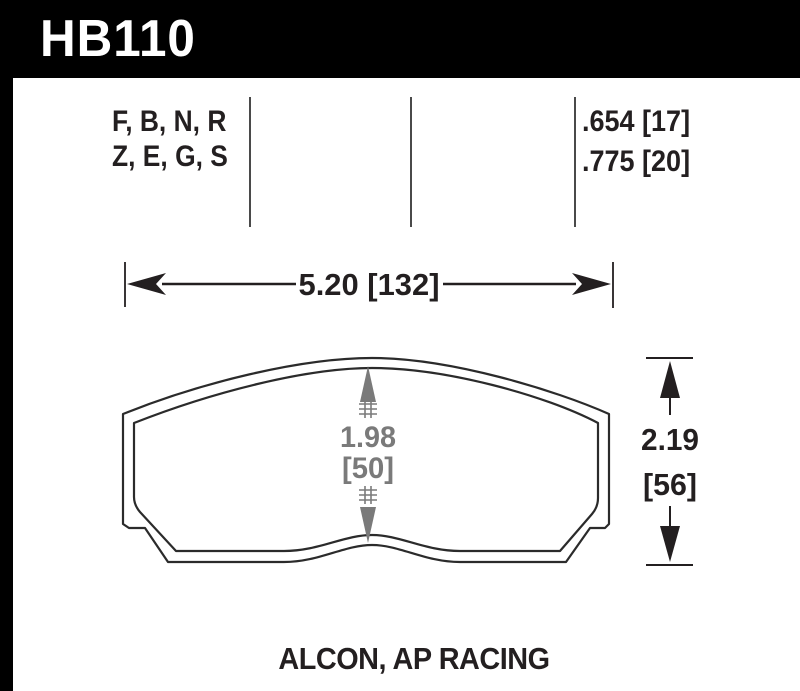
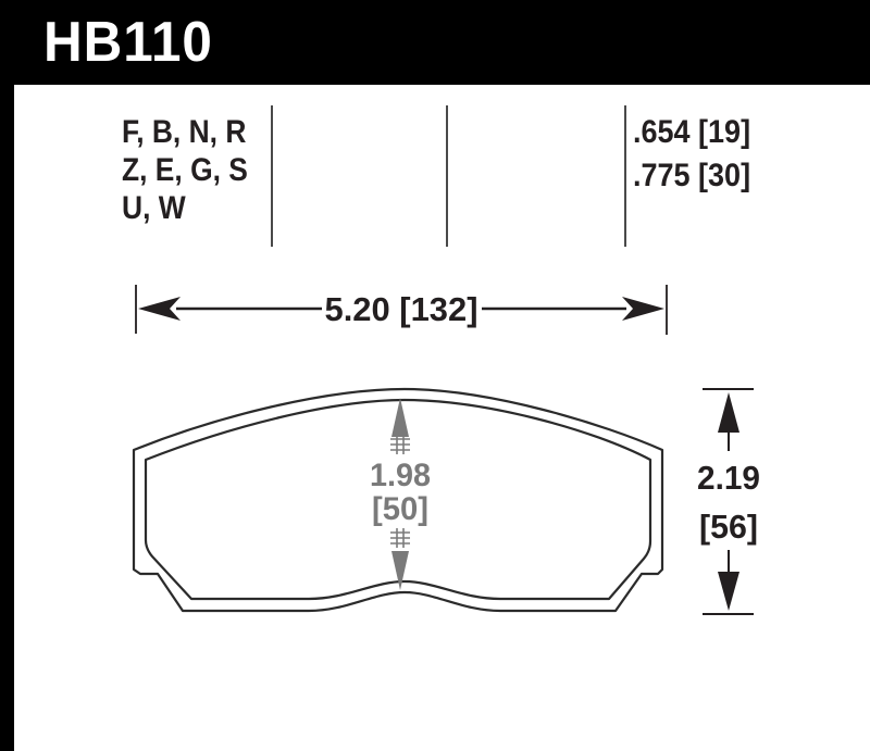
  HB110
  F, B, N, R
  Z, E, G, S
+ U, W
- .654 [17]
+ .654 [19]
- .775 [20]
+ .775 [30]
  5.20 [132]
  1.98
  [50]
  2.19
  [56]
- ALCON, AP RACING
